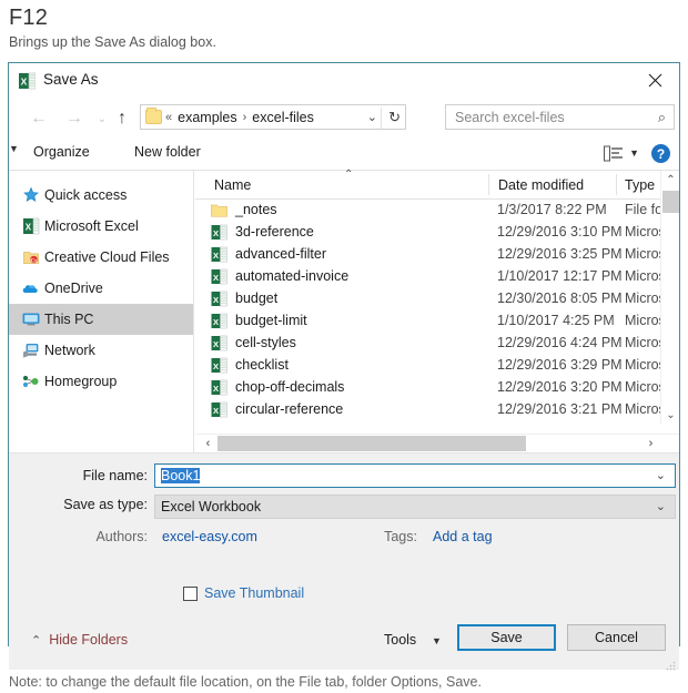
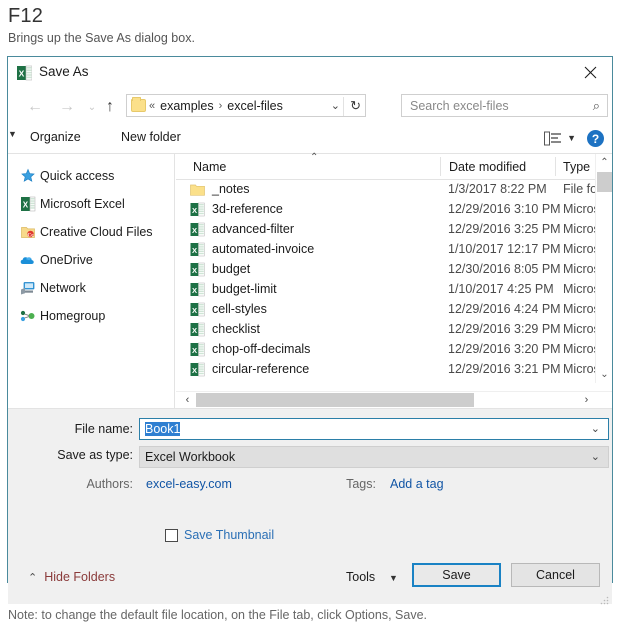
  F12
  Brings up the Save As dialog box.
  X
  Save As
  ←
  →
  ⌄
  ↑
  «
  examples
  ›
  excel-files
  ⌄
  ↻
  Search excel-files
  ⌕
  Organize
  ▼
  New folder
  ▼
  ?
  Quick access
  X
  Microsoft Excel
  Creative Cloud Files
  OneDrive
- This PC
  Network
  Homegroup
  ⌃
  Name
  Date modified
  Type
  _notes
  1/3/2017 8:22 PM
  File fo
  X
  3d-reference
  12/29/2016 3:10 PM
  Micro
  X
  advanced-filter
  12/29/2016 3:25 PM
  Micro
  X
  automated-invoice
  1/10/2017 12:17 PM
  Micro
  X
  budget
  12/30/2016 8:05 PM
  Micro
  X
  budget-limit
  1/10/2017 4:25 PM
  Micro
  X
  cell-styles
  12/29/2016 4:24 PM
  Micro
  X
  checklist
  12/29/2016 3:29 PM
  Micro
  X
  chop-off-decimals
  12/29/2016 3:20 PM
  Micro
  X
  circular-reference
  12/29/2016 3:21 PM
  Micro
  ⌃
  ⌄
  ‹
  ›
  File name:
  Book1
  ⌄
  Save as type:
  Excel Workbook
  ⌄
  Authors:
  excel-easy.com
  Tags:
  Add a tag
  Save Thumbnail
  ⌃
  Hide Folders
  Tools
  ▼
  Save
  Cancel
- Note: to change the default file location, on the File tab, folder Options, Save.
+ Note: to change the default file location, on the File tab, click Options, Save.
